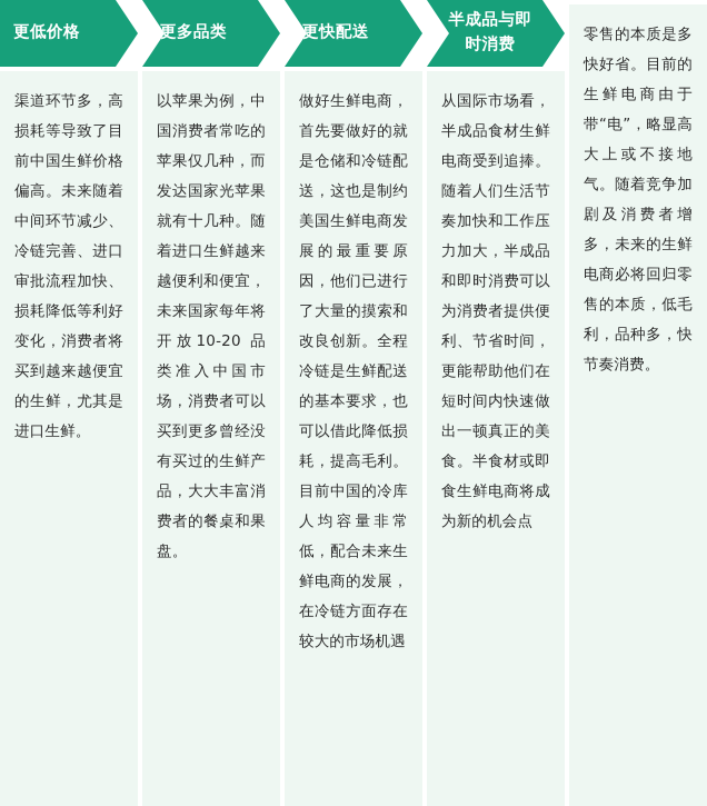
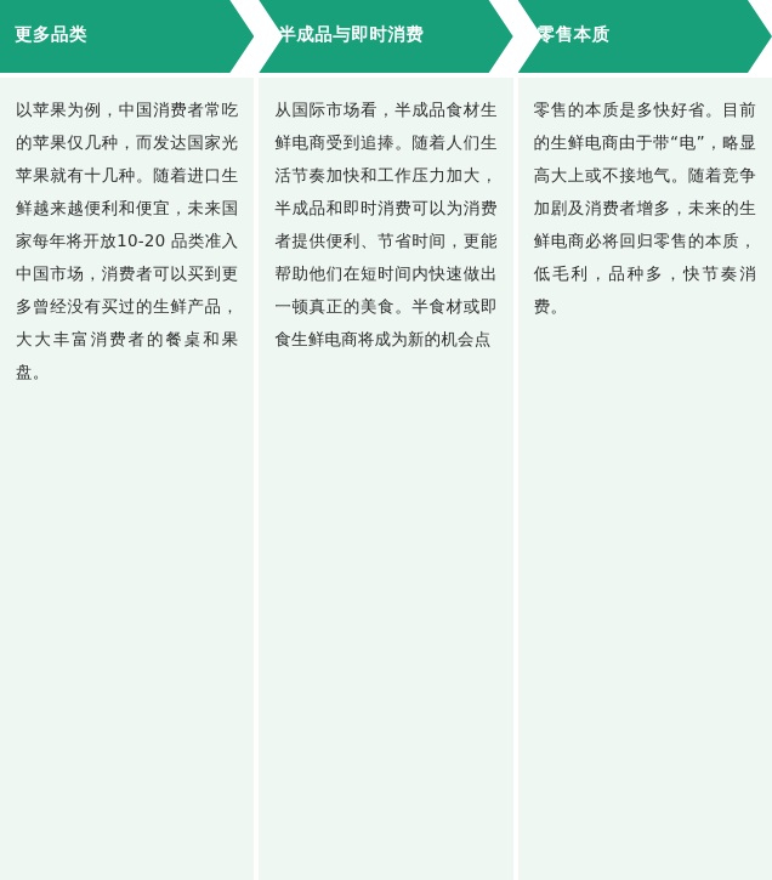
- 更低价格
- 渠道环节多，高损耗等导致了目前中国生鲜价格偏高。未来随着中间环节减少、冷链完善、进口审批流程加快、损耗降低等利好变化，消费者将买到越来越便宜的生鲜，尤其是进口生鲜。
  更多品类
  以苹果为例，中国消费者常吃的苹果仅几种，而发达国家光苹果就有十几种。随着进口生鲜越来越便利和便宜，未来国家每年将开放10-20 品类准入中国市场，消费者可以买到更多曾经没有买过的生鲜产品，大大丰富消费者的餐桌和果盘。
- 更快配送
- 做好生鲜电商，首先要做好的就是仓储和冷链配送，这也是制约美国生鲜电商发展的最重要原因，他们已进行了大量的摸索和改良创新。全程冷链是生鲜配送的基本要求，也可以借此降低损耗，提高毛利。目前中国的冷库人均容量非常低，配合未来生鲜电商的发展，在冷链方面存在较大的市场机遇
  半成品与即时消费
  从国际市场看，半成品食材生鲜电商受到追捧。随着人们生活节奏加快和工作压力加大，半成品和即时消费可以为消费者提供便利、节省时间，更能帮助他们在短时间内快速做出一顿真正的美食。半食材或即食生鲜电商将成为新的机会点
+ 零售本质
  零售的本质是多快好省。目前的生鲜电商由于带“电”，略显高大上或不接地气。随着竞争加剧及消费者增多，未来的生鲜电商必将回归零售的本质，低毛利，品种多，快节奏消费。
